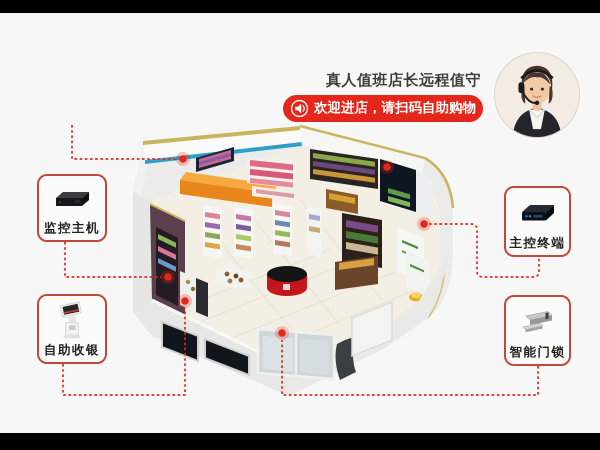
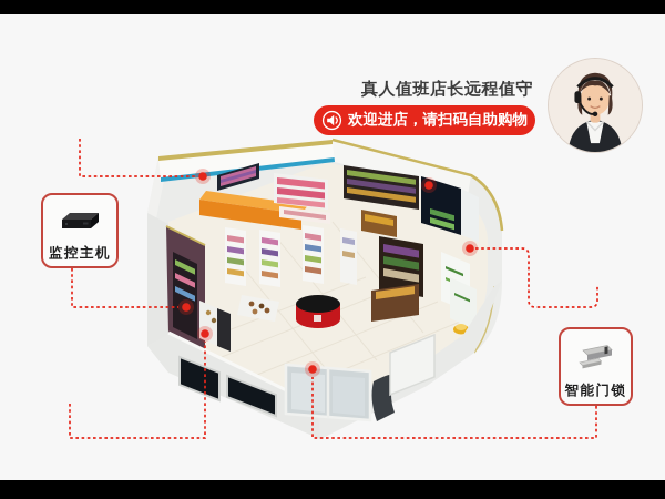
  监控主机
- 自助收银
- 主控终端
  智能门锁
  真人值班店长远程值守
  欢迎进店，请扫码自助购物
